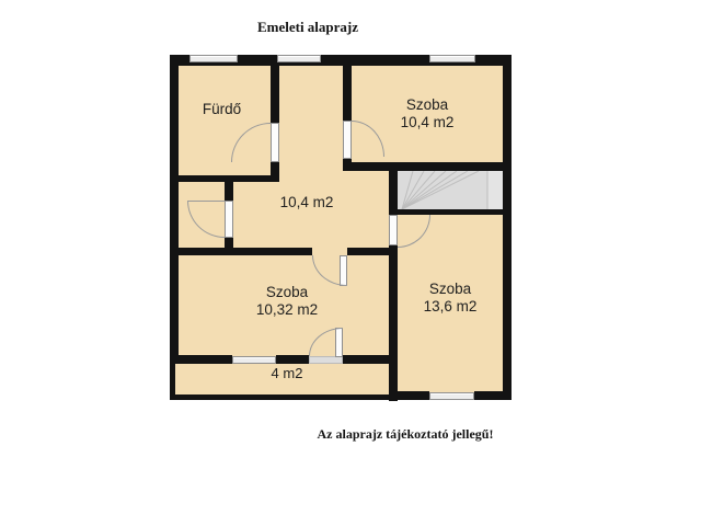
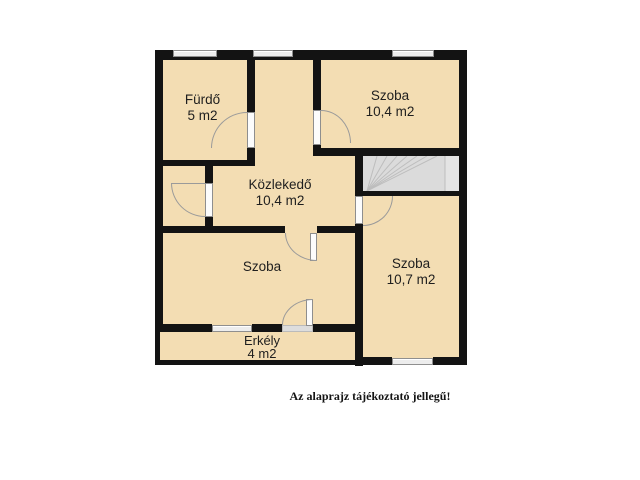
- Emeleti alaprajz
  Fürdő
+ 5 m2
  Szoba
  10,4 m2
+ Közlekedő
  10,4 m2
  Szoba
- 10,32 m2
  Szoba
- 13,6 m2
+ 10,7 m2
+ Erkély
  4 m2
  Az alaprajz tájékoztató jellegű!
